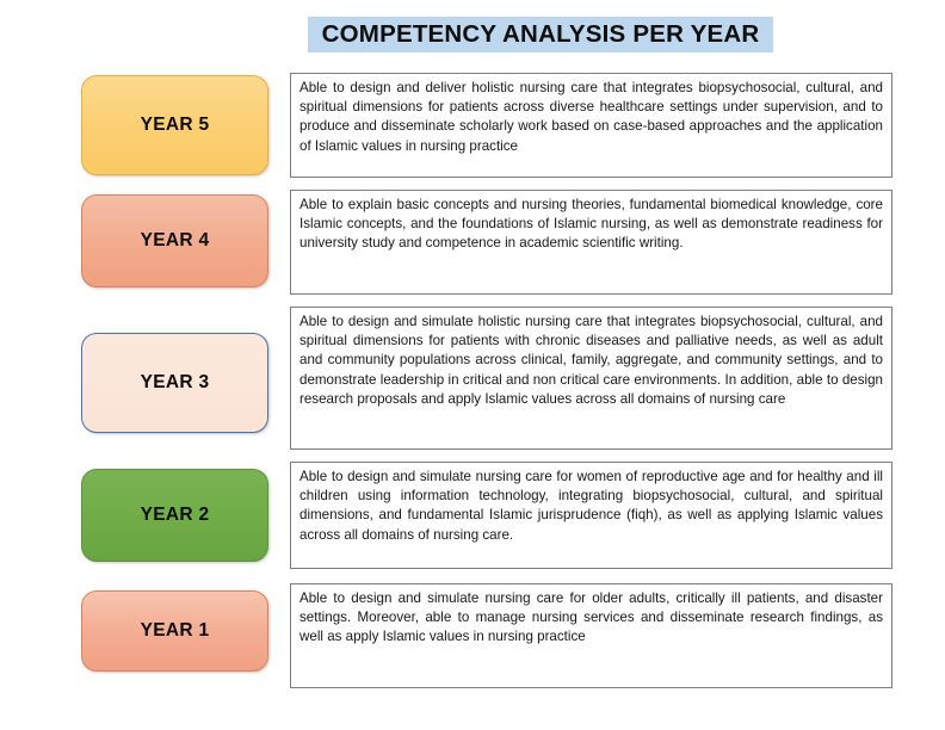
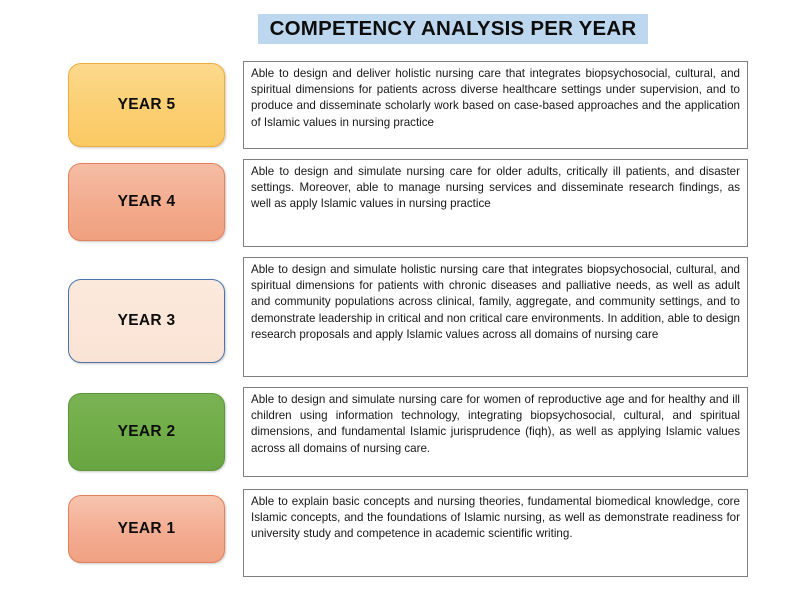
  COMPETENCY ANALYSIS PER YEAR
  YEAR 5
  Able to design and deliver holistic nursing care that integrates biopsychosocial, cultural, and spiritual dimensions for patients across diverse healthcare settings under supervision, and to produce and disseminate scholarly work based on case-based approaches and the application of Islamic values in nursing practice
  YEAR 4
- Able to explain basic concepts and nursing theories, fundamental biomedical knowledge, core Islamic concepts, and the foundations of Islamic nursing, as well as demonstrate readiness for university study and competence in academic scientific writing.
+ Able to design and simulate nursing care for older adults, critically ill patients, and disaster settings. Moreover, able to manage nursing services and disseminate research findings, as well as apply Islamic values in nursing practice
  YEAR 3
  Able to design and simulate holistic nursing care that integrates biopsychosocial, cultural, and spiritual dimensions for patients with chronic diseases and palliative needs, as well as adult and community populations across clinical, family, aggregate, and community settings, and to demonstrate leadership in critical and non critical care environments. In addition, able to design research proposals and apply Islamic values across all domains of nursing care
  YEAR 2
  Able to design and simulate nursing care for women of reproductive age and for healthy and ill children using information technology, integrating biopsychosocial, cultural, and spiritual dimensions, and fundamental Islamic jurisprudence (fiqh), as well as applying Islamic values across all domains of nursing care.
  YEAR 1
- Able to design and simulate nursing care for older adults, critically ill patients, and disaster settings. Moreover, able to manage nursing services and disseminate research findings, as well as apply Islamic values in nursing practice
+ Able to explain basic concepts and nursing theories, fundamental biomedical knowledge, core Islamic concepts, and the foundations of Islamic nursing, as well as demonstrate readiness for university study and competence in academic scientific writing.
